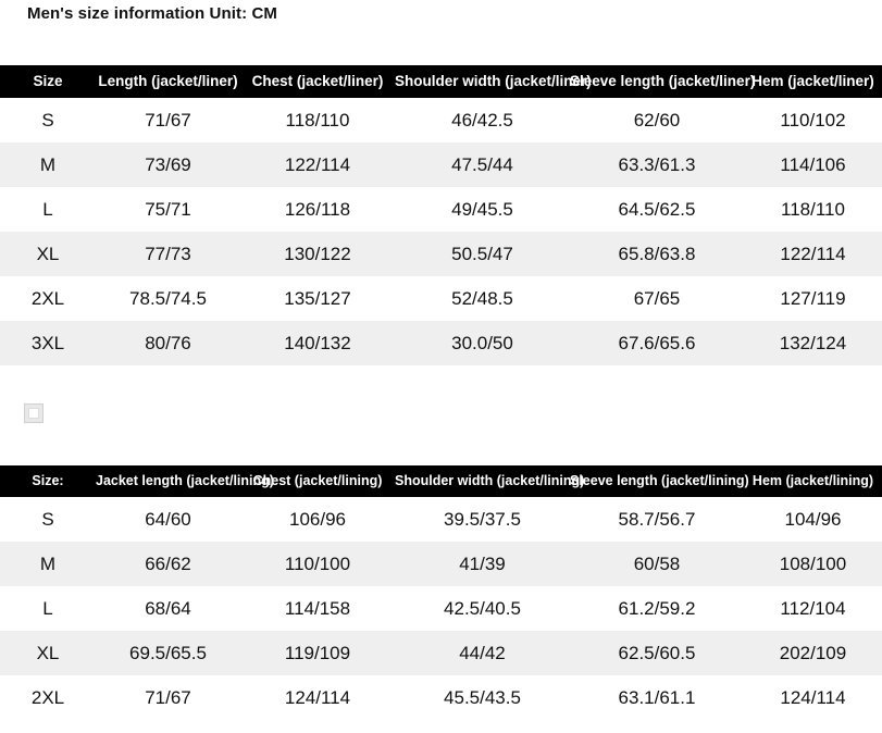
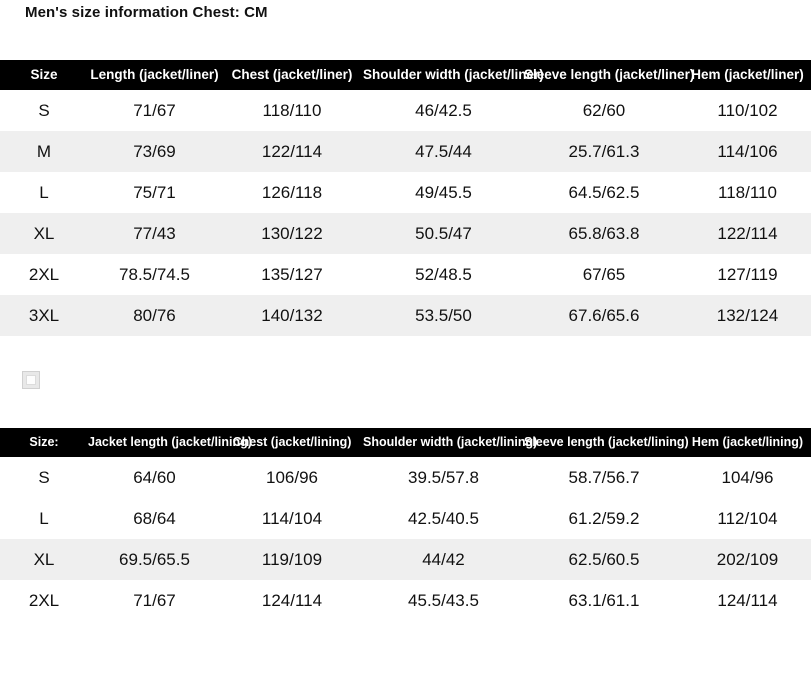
- Men's size information Unit: CM
+ Men's size information Chest: CM
  Size	Length (jacket/liner)	Chest (jacket/liner)	Shoulder width (jacket/lin	Sleeve length (jacket/liner	Hem (jacket/liner)
  S	71/67	118/110	46/42.5	62/60	110/102
- M	73/69	122/114	47.5/44	63.3/61.3	114/106
+ M	73/69	122/114	47.5/44	25.7/61.3	114/106
  L	75/71	126/118	49/45.5	64.5/62.5	118/110
- XL	77/73	130/122	50.5/47	65.8/63.8	122/114
+ XL	77/43	130/122	50.5/47	65.8/63.8	122/114
  2XL	78.5/74.5	135/127	52/48.5	67/65	127/119
- 3XL	80/76	140/132	30.0/50	67.6/65.6	132/124
+ 3XL	80/76	140/132	53.5/50	67.6/65.6	132/124
  Size:	Jacket length (jacket/lini	Chest (jacket/lining)	Shoulder width (jacket/linin	Sleeve length (jacket/lining)	Hem (jacket/lining)
- S	64/60	106/96	39.5/37.5	58.7/56.7	104/96
+ S	64/60	106/96	39.5/57.8	58.7/56.7	104/96
- M	66/62	110/100	41/39	60/58	108/100
- L	68/64	114/158	42.5/40.5	61.2/59.2	112/104
+ L	68/64	114/104	42.5/40.5	61.2/59.2	112/104
  XL	69.5/65.5	119/109	44/42	62.5/60.5	202/109
  2XL	71/67	124/114	45.5/43.5	63.1/61.1	124/114
